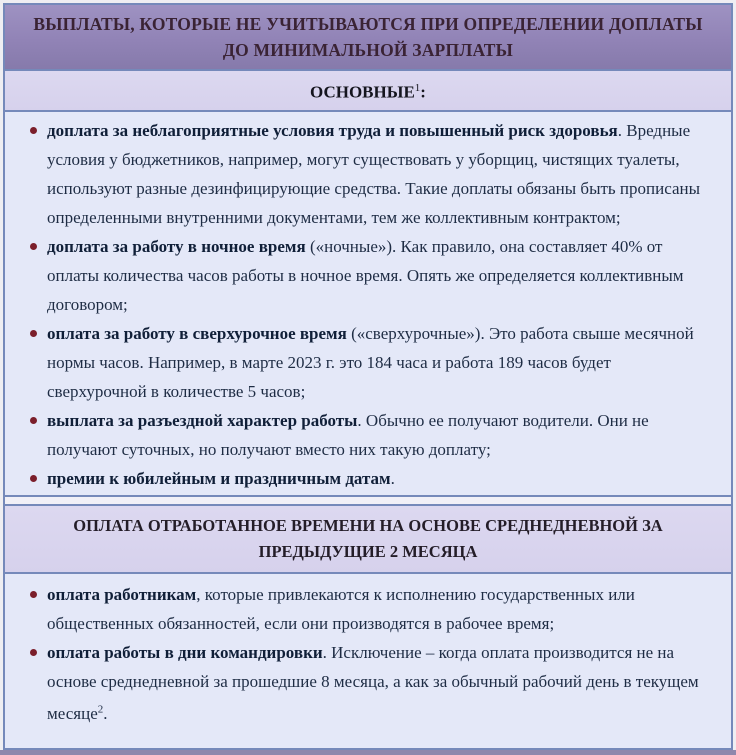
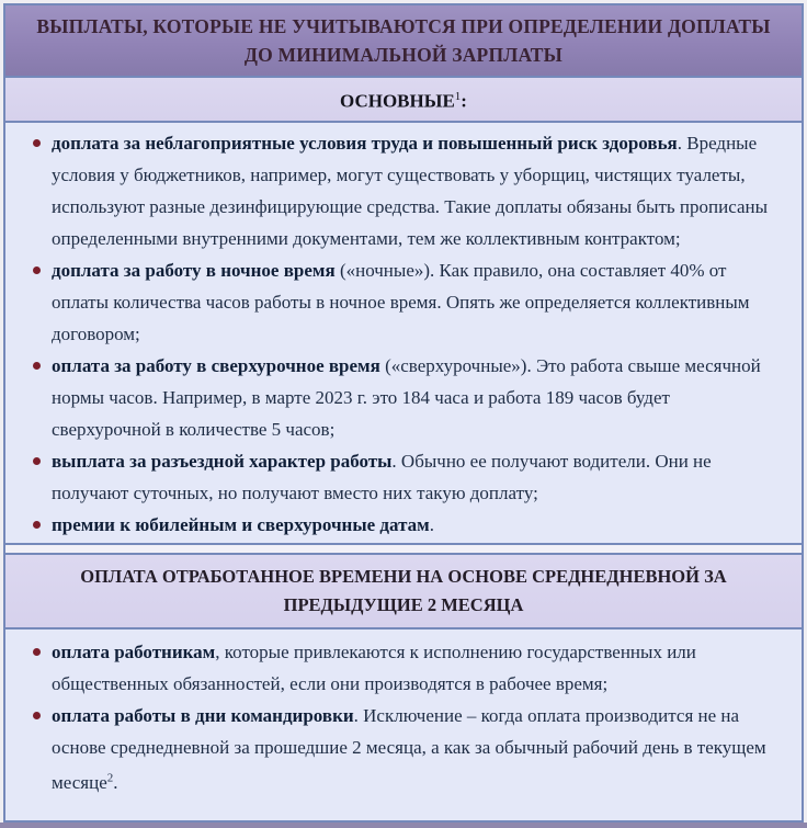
  ВЫПЛАТЫ, КОТОРЫЕ НЕ УЧИТЫВАЮТСЯ ПРИ ОПРЕДЕЛЕНИИ ДОПЛАТЫ ДО МИНИМАЛЬНОЙ ЗАРПЛАТЫ
  ОСНОВНЫЕ1:
  доплата за неблагоприятные условия труда и повышенный риск здоровья. Вредные условия у бюджетников, например, могут существовать у уборщиц, чистящих туалеты, используют разные дезинфицирующие средства. Такие доплаты обязаны быть прописаны определенными внутренними документами, тем же коллективным контрактом;
  доплата за работу в ночное время («ночные»). Как правило, она составляет 40% от оплаты количества часов работы в ночное время. Опять же определяется коллективным договором;
  оплата за работу в сверхурочное время («сверхурочные»). Это работа свыше месячной нормы часов. Например, в марте 2023 г. это 184 часа и работа 189 часов будет сверхурочной в количестве 5 часов;
  выплата за разъездной характер работы. Обычно ее получают водители. Они не получают суточных, но получают вместо них такую доплату;
- премии к юбилейным и праздничным датам.
+ премии к юбилейным и сверхурочные датам.
  ОПЛАТА ОТРАБОТАННОЕ ВРЕМЕНИ НА ОСНОВЕ СРЕДНЕДНЕВНОЙ ЗА ПРЕДЫДУЩИЕ 2 МЕСЯЦА
  оплата работникам, которые привлекаются к исполнению государственных или общественных обязанностей, если они производятся в рабочее время;
- оплата работы в дни командировки. Исключение – когда оплата производится не на основе среднедневной за прошедшие 8 месяца, а как за обычный рабочий день в текущем месяце2.
+ оплата работы в дни командировки. Исключение – когда оплата производится не на основе среднедневной за прошедшие 2 месяца, а как за обычный рабочий день в текущем месяце2.
